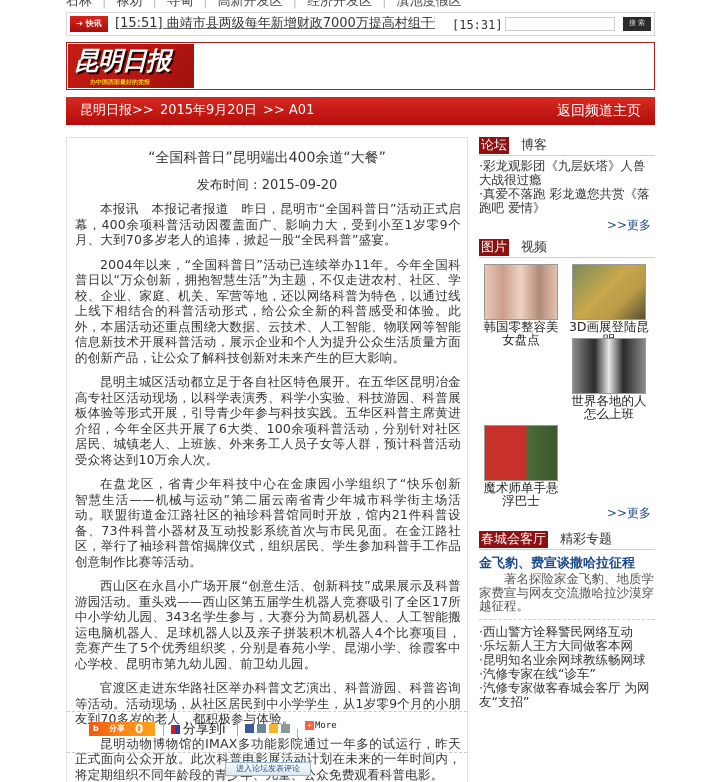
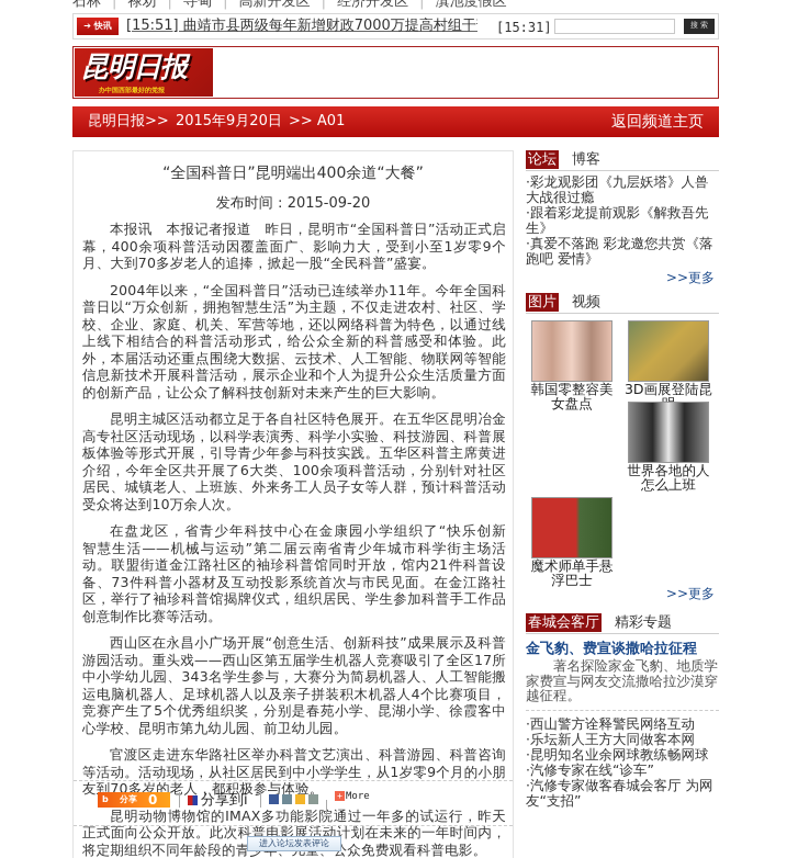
  石林 | 禄劝 | 寻甸 | 高新开发区 | 经济开发区 | 滇池度假区
  ➔ 快讯
  [15:51] 曲靖市县两级每年新增财政7000万提高村组干
  [15:31]
  昆明日报
  昆明日报>> 2015年9月20日 >> A01
  返回频道主页
  “全国科普日”昆明端出400余道“大餐”
  发布时间：2015-09-20
  本报讯 本报记者报道 昨日，昆明市“全国科普日”活动正式启幕，400余项科普活动因覆盖面广、影响力大，受到小至1岁零9个月、大到70多岁老人的追捧，掀起一股“全民科普”盛宴。
  2004年以来，“全国科普日”活动已连续举办11年。今年全国科普日以“万众创新，拥抱智慧生活”为主题，不仅走进农村、社区、学校、企业、家庭、机关、军营等地，还以网络科普为特色，以通过线上线下相结合的科普活动形式，给公众全新的科普感受和体验。此外，本届活动还重点围绕大数据、云技术、人工智能、物联网等智能信息新技术开展科普活动，展示企业和个人为提升公众生活质量方面的创新产品，让公众了解科技创新对未来产生的巨大影响。
  昆明主城区活动都立足于各自社区特色展开。在五华区昆明冶金高专社区活动现场，以科学表演秀、科学小实验、科技游园、科普展板体验等形式开展，引导青少年参与科技实践。五华区科普主席黄进介绍，今年全区共开展了6大类、100余项科普活动，分别针对社区居民、城镇老人、上班族、外来务工人员子女等人群，预计科普活动受众将达到10万余人次。
  在盘龙区，省青少年科技中心在金康园小学组织了“快乐创新 智慧生活——机械与运动”第二届云南省青少年城市科学街主场活动。联盟街道金江路社区的袖珍科普馆同时开放，馆内21件科普设备、73件科普小器材及互动投影系统首次与市民见面。在金江路社区，举行了袖珍科普馆揭牌仪式，组织居民、学生参加科普手工作品创意制作比赛等活动。
  西山区在永昌小广场开展“创意生活、创新科技”成果展示及科普游园活动。重头戏——西山区第五届学生机器人竞赛吸引了全区17所中小学幼儿园、343名学生参与，大赛分为简易机器人、人工智能搬运电脑机器人、足球机器人以及亲子拼装积木机器人4个比赛项目，竞赛产生了5个优秀组织奖，分别是春苑小学、昆湖小学、徐霞客中心学校、昆明市第九幼儿园、前卫幼儿园。
  官渡区走进东华路社区举办科普文艺演出、科普游园、科普咨询等活动。活动现场，从社区居民到中小学学生，从1岁零9个月的小朋友到70多岁的老人，都积极参与体验。
  昆明动物博物馆的IMAX多功能影院通过一年多的试运行，昨天正式面向公众开放。此次科普电影展活动计划在未来的一年时间内，将定期组织不同年龄段的青众免费观看科普电影。
  b
  分享
  0
  分享到i
  + More
  进入论坛发表评论
  论坛 博客
  ·彩龙观影团《九层妖塔》人兽大战很过瘾
+ ·跟着彩龙提前观影《解救吾先生》
  ·真爱不落跑 彩龙邀您共赏《落跑吧 爱情》
  >>更多
  图片 视频
  韩国零整容美女盘点
  3D画展登陆昆
  世界各地的人怎么上班
  魔术师单手悬浮巴士
  >>更多
  春城会客厅 精彩专题
  金飞豹、费宣谈撒哈拉征程
  著名探险家金飞豹、地质学家费宣与网友交流撒哈拉沙漠穿越征程。
  ·西山警方诠释警民网络互动
  ·乐坛新人王方大同做客本网
  ·昆明知名业余网球教练畅网球
  ·汽修专家在线“诊车”
  ·汽修专家做客春城会客厅 为网友“支招”
